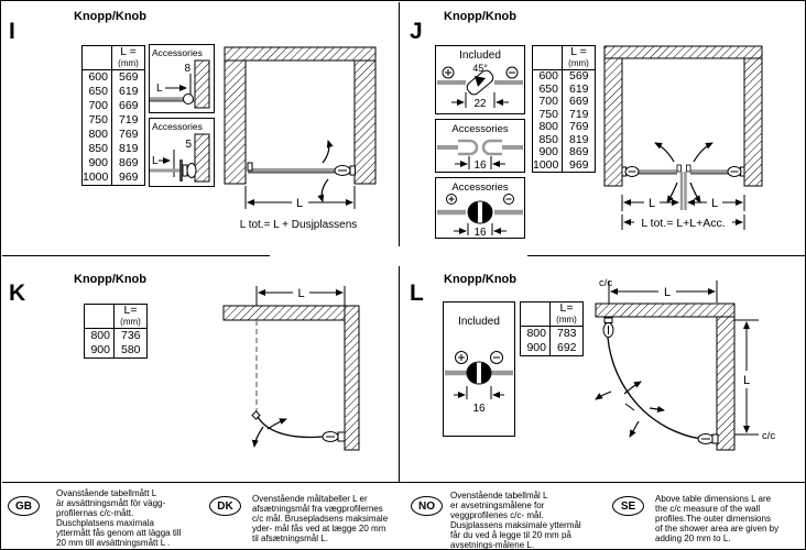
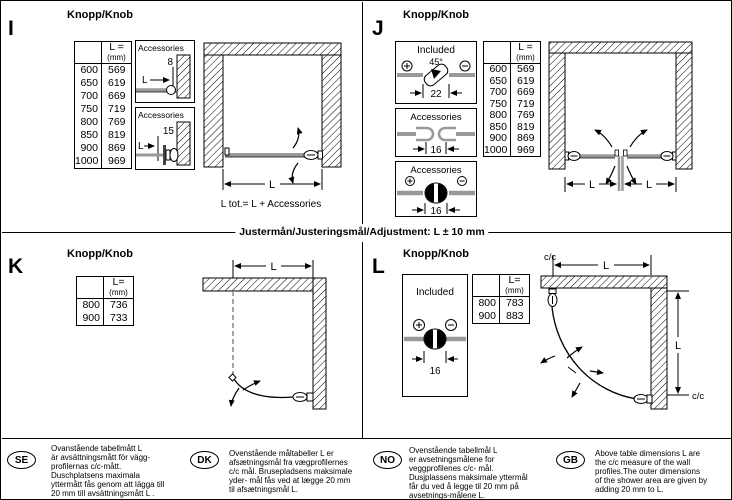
+ Justermån/Justeringsmål/Adjustment: L ± 10 mm
  I
  Knopp/Knob
  	L = (mm)
  600	569
  650	619
  700	669
  750	719
  800	769
  850	819
  900	869
  1000	969
  Accessories
  8
  L
  Accessories
- 5
+ 15
  L
  L
- L tot.= L + Dusjplassens
+ L tot.= L + Accessories
  J
  Knopp/Knob
  Included
  45°
  22
  Accessories
  16
  Accessories
  16
  	L = (mm)
  600	569
  650	619
  700	669
  750	719
  800	769
  850	819
  900	869
  1000	969
  L
  L
- L tot.= L+L+Acc.
  K
  Knopp/Knob
  	L= (mm)
  800	736
- 900	580
+ 900	733
  L
  L
  Knopp/Knob
  Included
  16
  	L= (mm)
  800	783
- 900	692
+ 900	883
  c/c
  L
  L
  c/c
- GB
+ SE
  Ovanstående tabellmått L
  är avsättningsmått för vägg-
  profilernas c/c-mått.
  Duschplatsens maximala
  yttermått fås genom att lägga till
  20 mm till avsättningsmått L .
  DK
  Ovenstående måltabeller L er
  afsætningsmål fra vægprofilernes
  c/c mål. Brusepladsens maksimale
  yder- mål fås ved at lægge 20 mm
  til afsætningsmål L.
  NO
  Ovenstående tabellmål L
  er avsetningsmålene for
  veggprofilenes c/c- mål.
  Dusjplassens maksimale yttermål
  får du ved å legge til 20 mm på
  avsetnings-målene L.
- SE
+ GB
  Above table dimensions L are
  the c/c measure of the wall
  profiles.The outer dimensions
  of the shower area are given by
  adding 20 mm to L.
